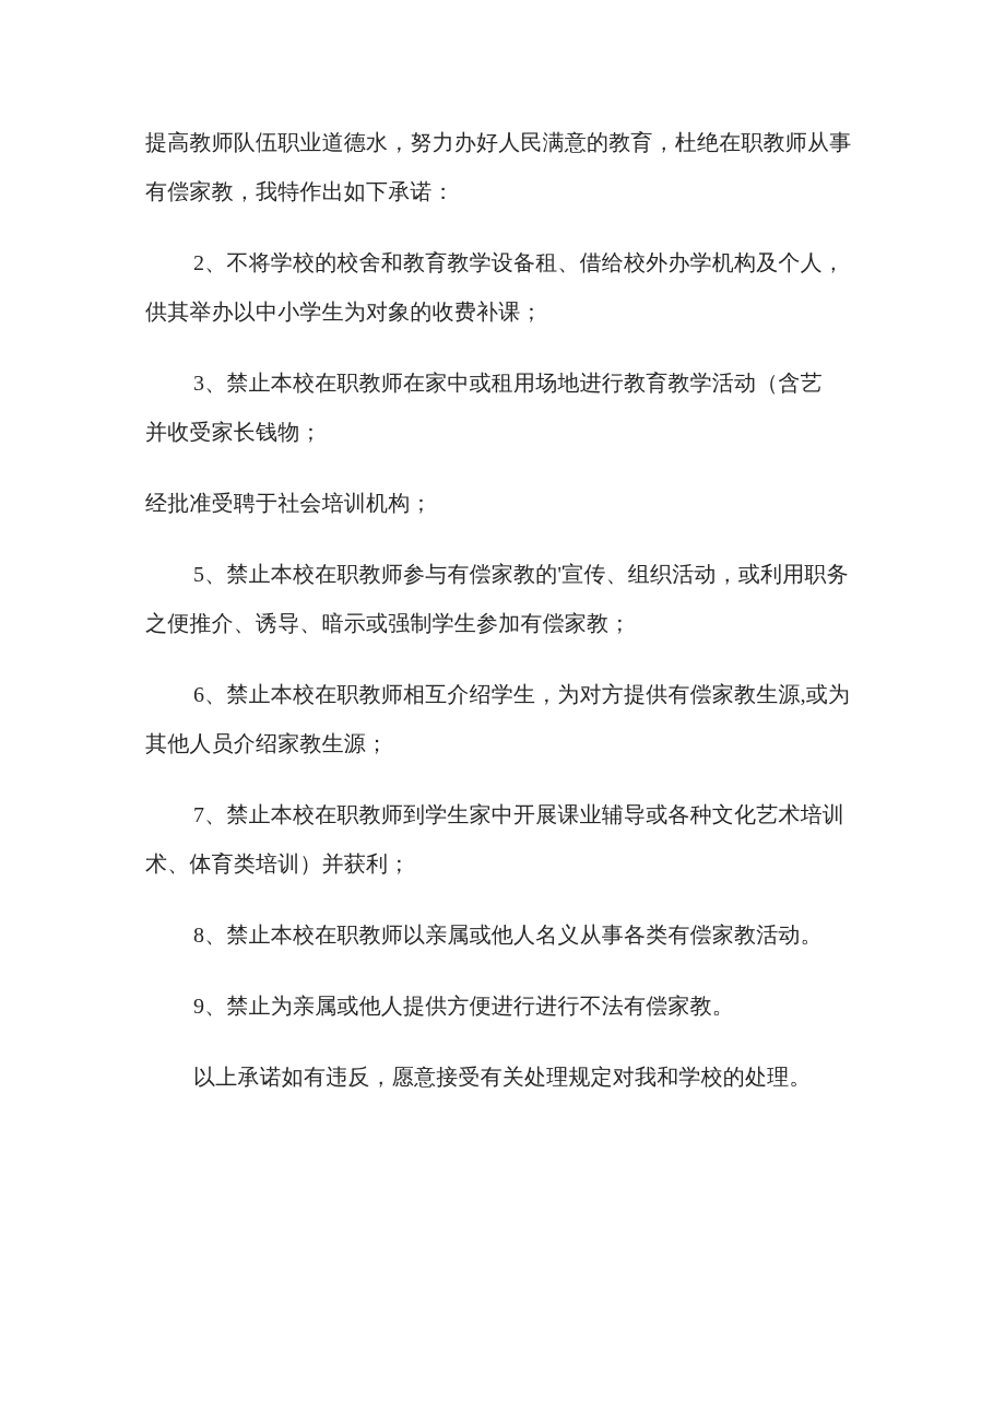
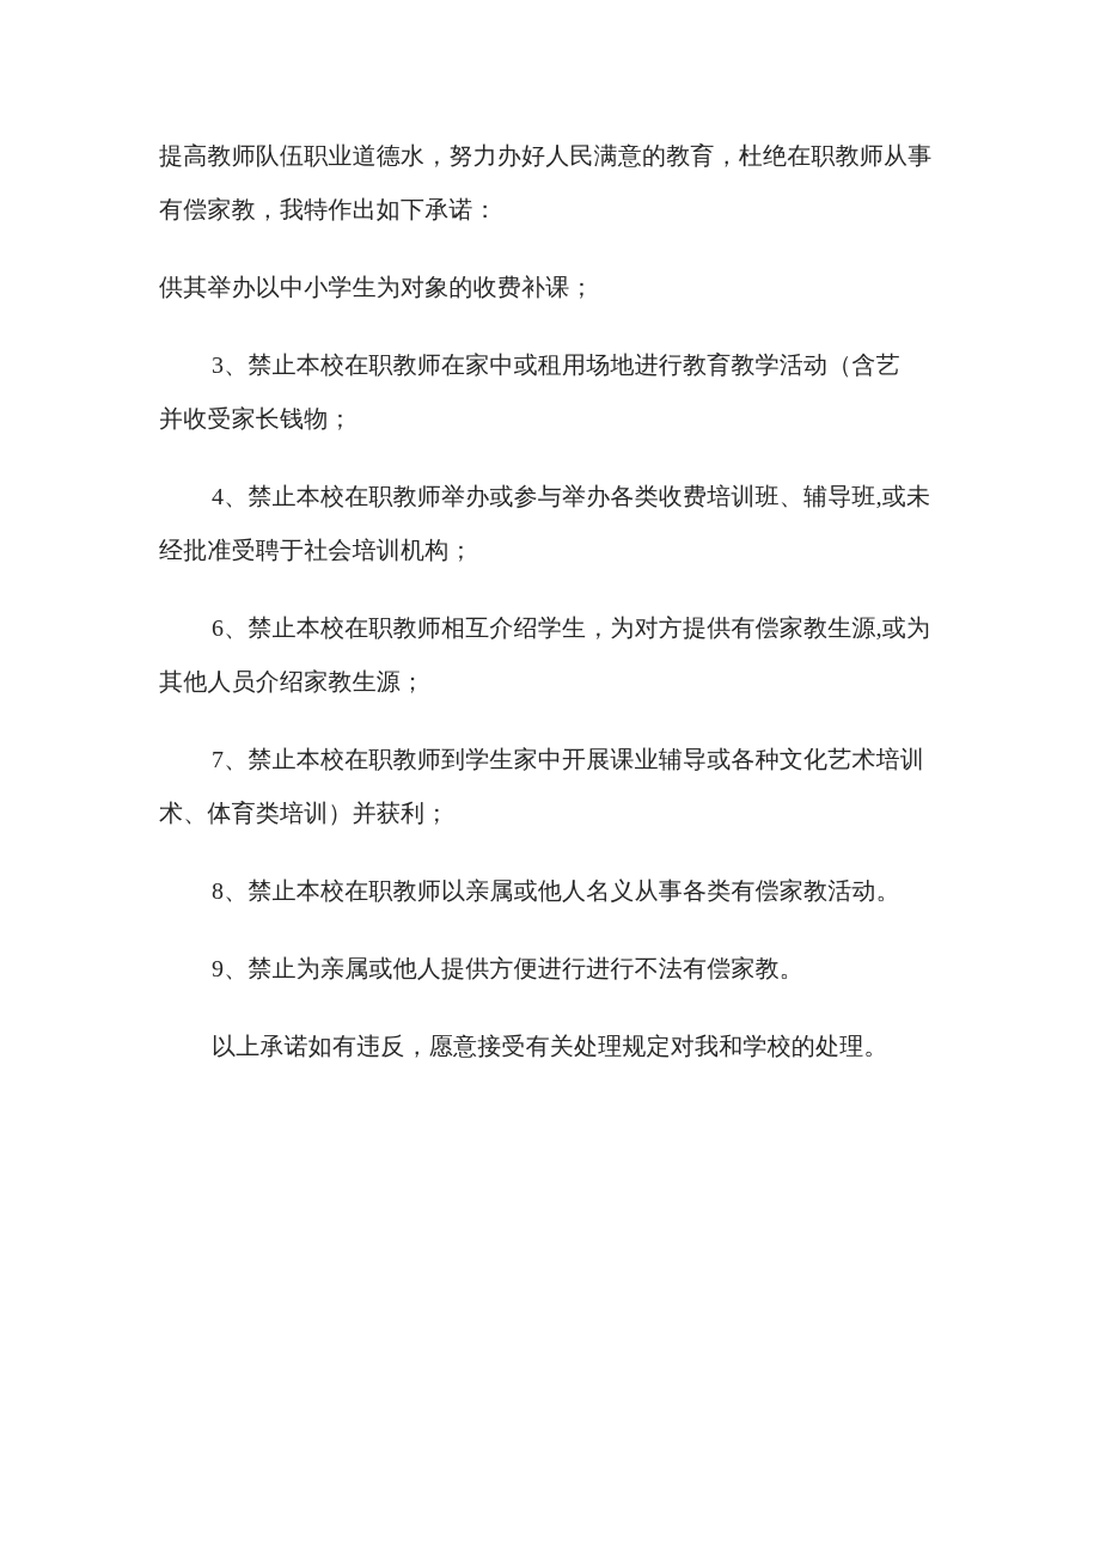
  提高教师队伍职业道德水，努力办好人民满意的教育，杜绝在职教师从事
  有偿家教，我特作出如下承诺：
- 2、不将学校的校舍和教育教学设备租、借给校外办学机构及个人，
  供其举办以中小学生为对象的收费补课；
  3、禁止本校在职教师在家中或租用场地进行教育教学活动（含艺
  并收受家长钱物；
+ 4、禁止本校在职教师举办或参与举办各类收费培训班、辅导班,或未
  经批准受聘于社会培训机构；
- 5、禁止本校在职教师参与有偿家教的'宣传、组织活动，或利用职务
- 之便推介、诱导、暗示或强制学生参加有偿家教；
  6、禁止本校在职教师相互介绍学生，为对方提供有偿家教生源,或为
  其他人员介绍家教生源；
  7、禁止本校在职教师到学生家中开展课业辅导或各种文化艺术培训
  术、体育类培训）并获利；
  8、禁止本校在职教师以亲属或他人名义从事各类有偿家教活动。
  9、禁止为亲属或他人提供方便进行进行不法有偿家教。
  以上承诺如有违反，愿意接受有关处理规定对我和学校的处理。
